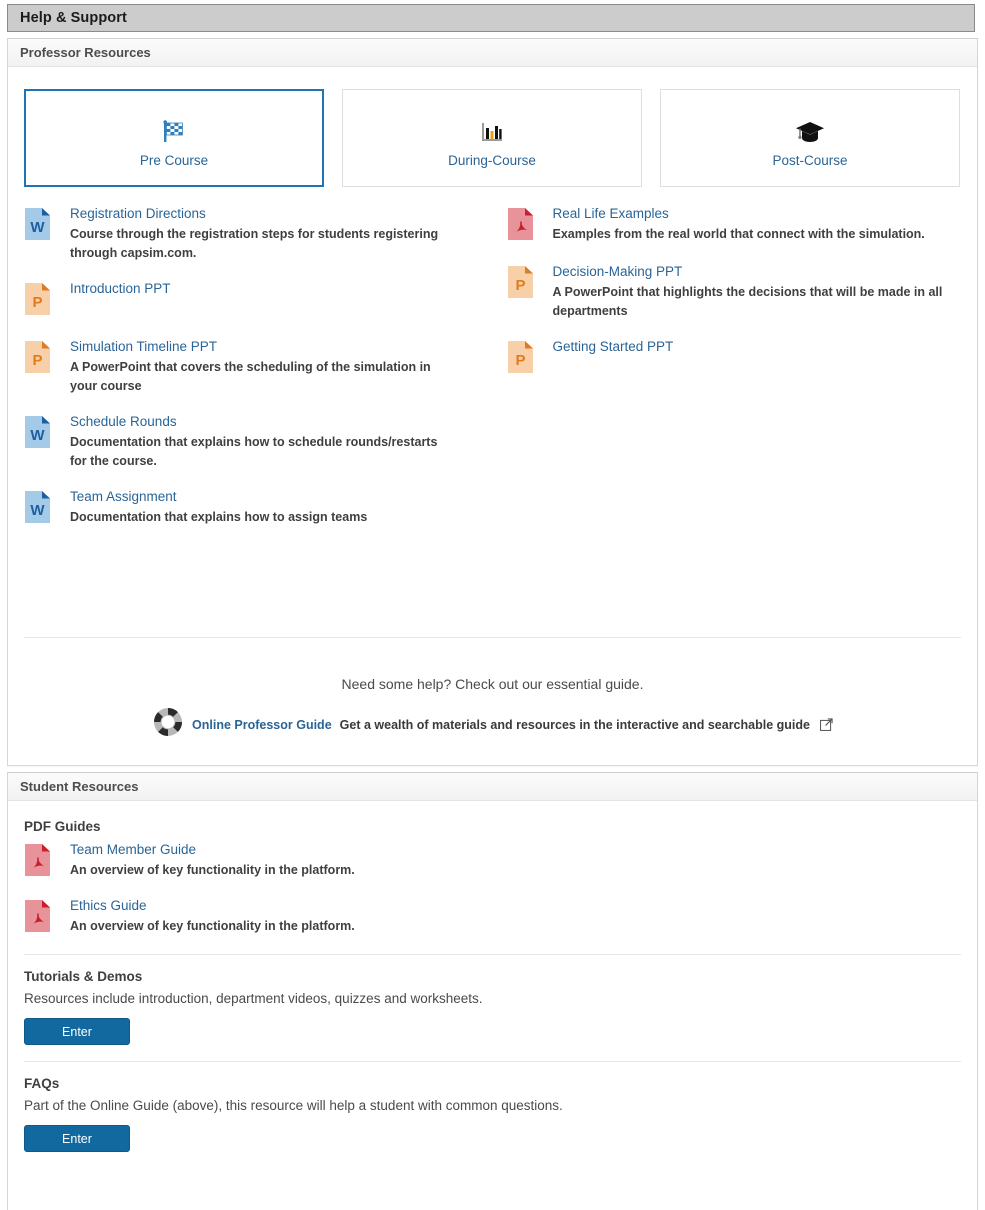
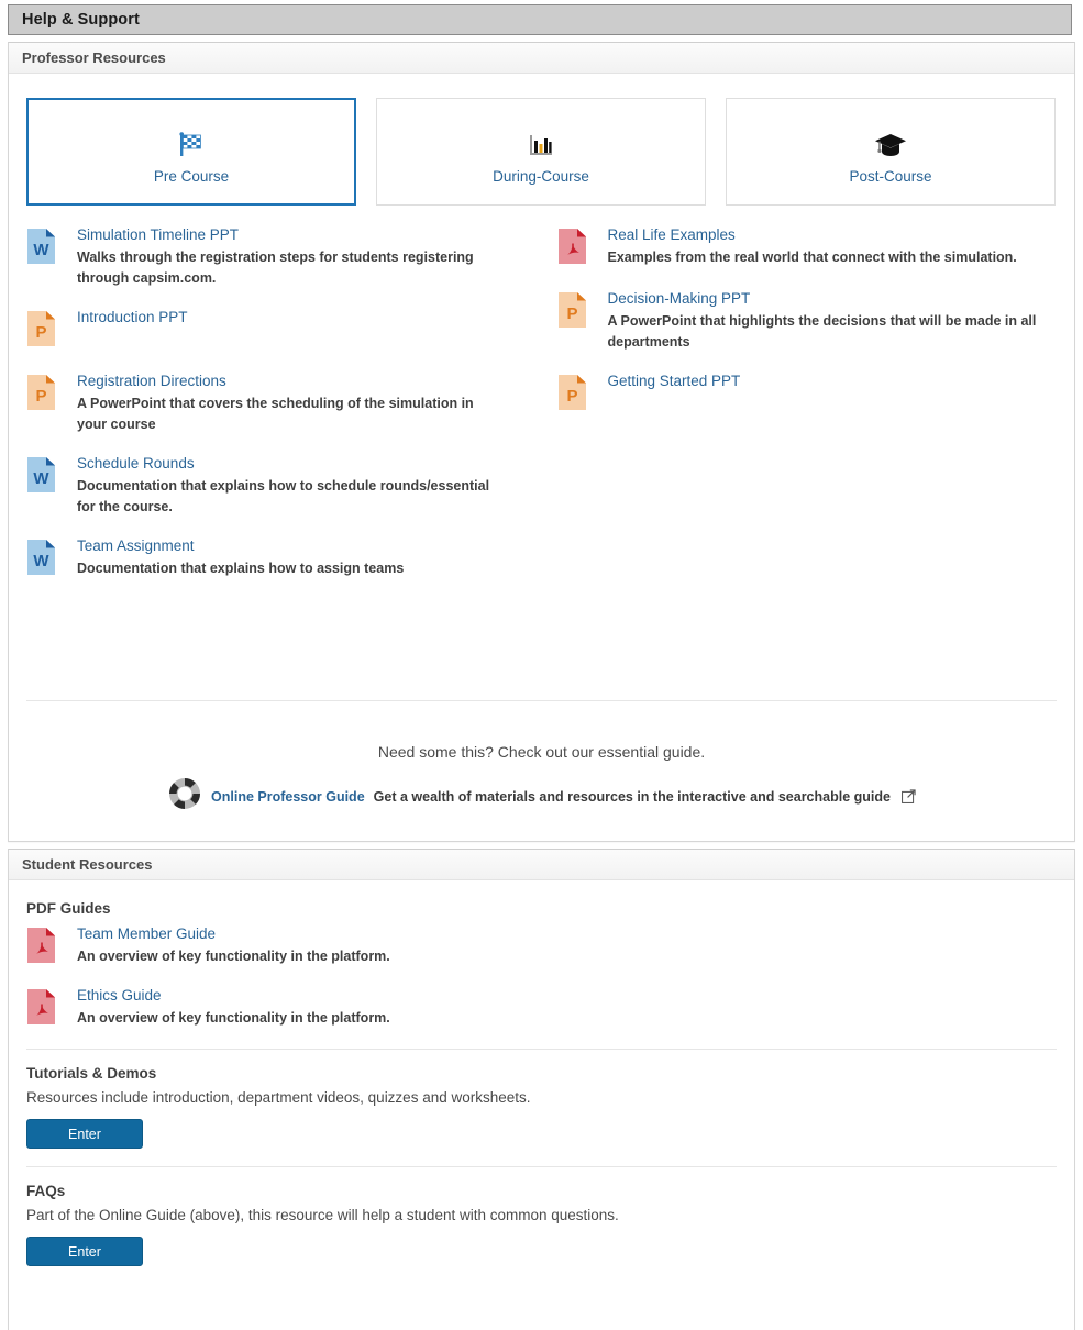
  Help & Support
  Professor Resources
  Pre Course
  During-Course
  Post-Course
  W
- Registration Directions
+ Simulation Timeline PPT
- Course through the registration steps for students registering through capsim.com.
+ Walks through the registration steps for students registering through capsim.com.
  P
  Introduction PPT
  P
- Simulation Timeline PPT
+ Registration Directions
  A PowerPoint that covers the scheduling of the simulation in your course
  W
  Schedule Rounds
- Documentation that explains how to schedule rounds/restarts for the course.
+ Documentation that explains how to schedule rounds/essential for the course.
  W
  Team Assignment
  Documentation that explains how to assign teams
  Real Life Examples
  Examples from the real world that connect with the simulation.
  P
  Decision-Making PPT
  A PowerPoint that highlights the decisions that will be made in all departments
  P
  Getting Started PPT
- Need some help? Check out our essential guide.
+ Need some this? Check out our essential guide.
  Online Professor Guide
  Get a wealth of materials and resources in the interactive and searchable guide
  Student Resources
  PDF Guides
  Team Member Guide
  An overview of key functionality in the platform.
  Ethics Guide
  An overview of key functionality in the platform.
  Tutorials & Demos
  Resources include introduction, department videos, quizzes and worksheets.
  Enter
  FAQs
  Part of the Online Guide (above), this resource will help a student with common questions.
  Enter
